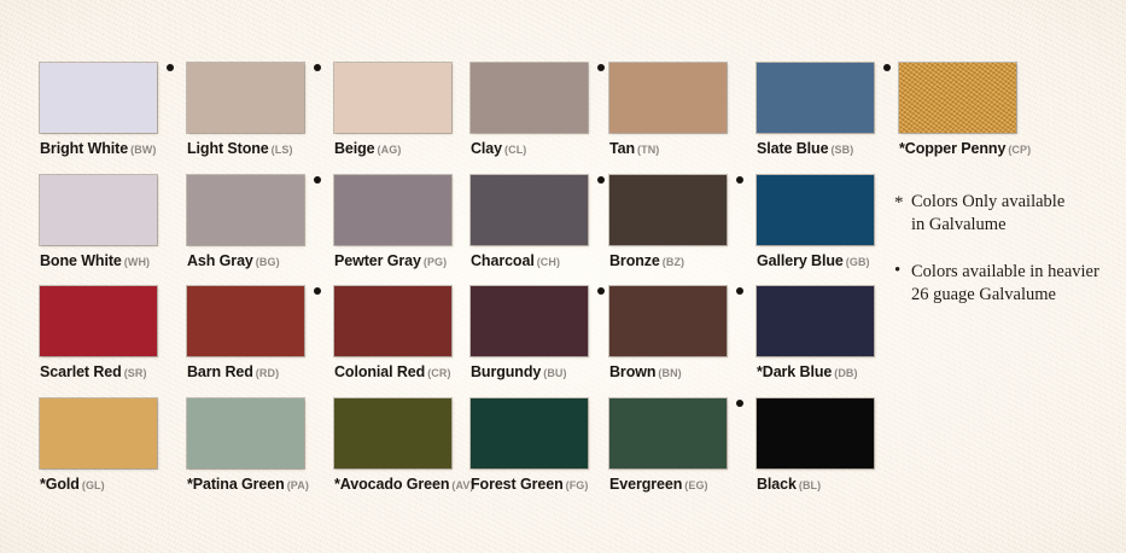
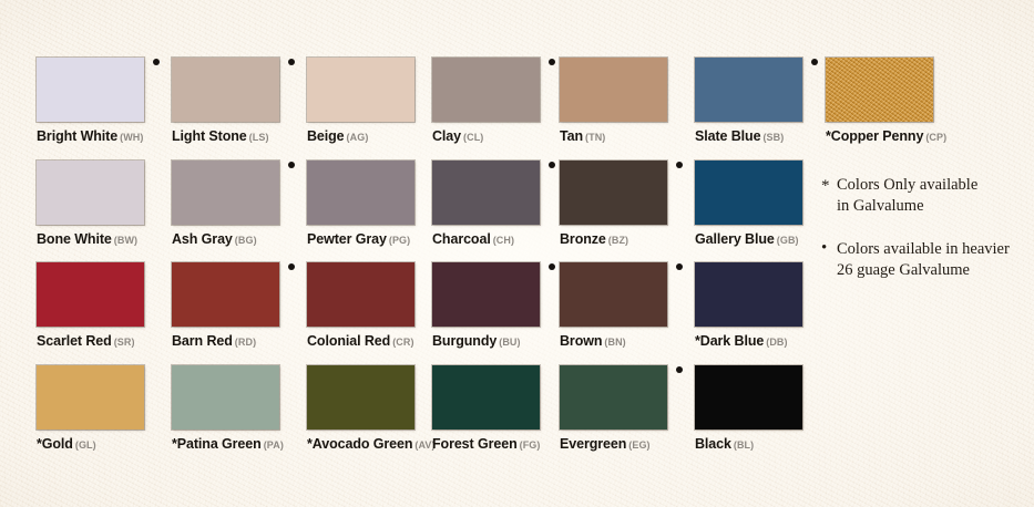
- Bright White (BW)
+ Bright White (WH)
  Light Stone (LS)
  Beige (AG)
  Clay (CL)
  Tan (TN)
  Slate Blue (SB)
  *Copper Penny (CP)
- Bone White (WH)
+ Bone White (BW)
  Ash Gray (BG)
  Pewter Gray (PG)
  Charcoal (CH)
  Bronze (BZ)
  Gallery Blue (GB)
  Scarlet Red (SR)
  Barn Red (RD)
  Colonial Red (CR)
  Burgundy (BU)
  Brown (BN)
  *Dark Blue (DB)
  *Gold (GL)
  *Patina Green (PA)
  *Avocado Green (AV)
  Forest Green (FG)
  Evergreen (EG)
  Black (BL)
  *
  Colors Only available
  in Galvalume
  •
  Colors available in heavier
  26 guage Galvalume
